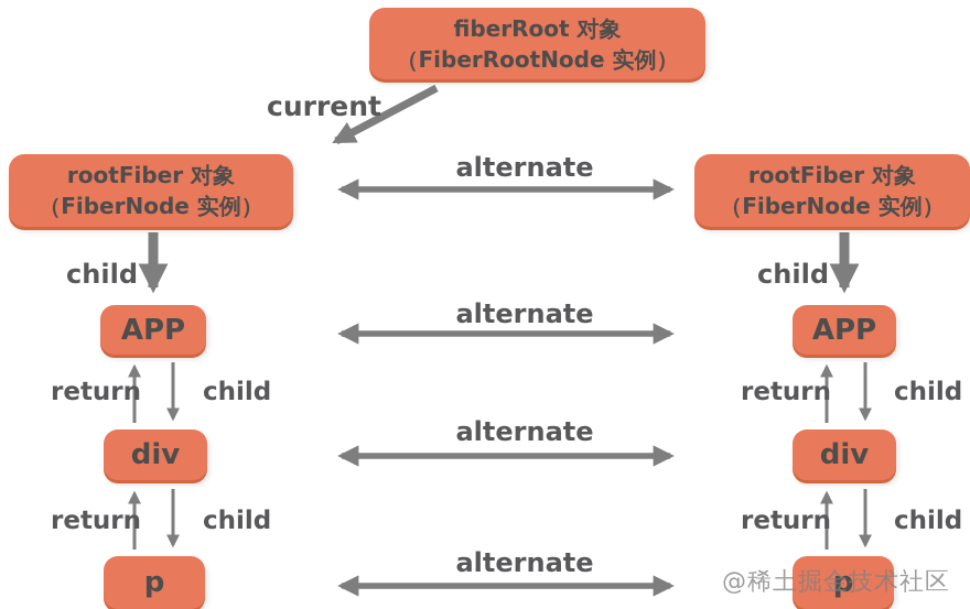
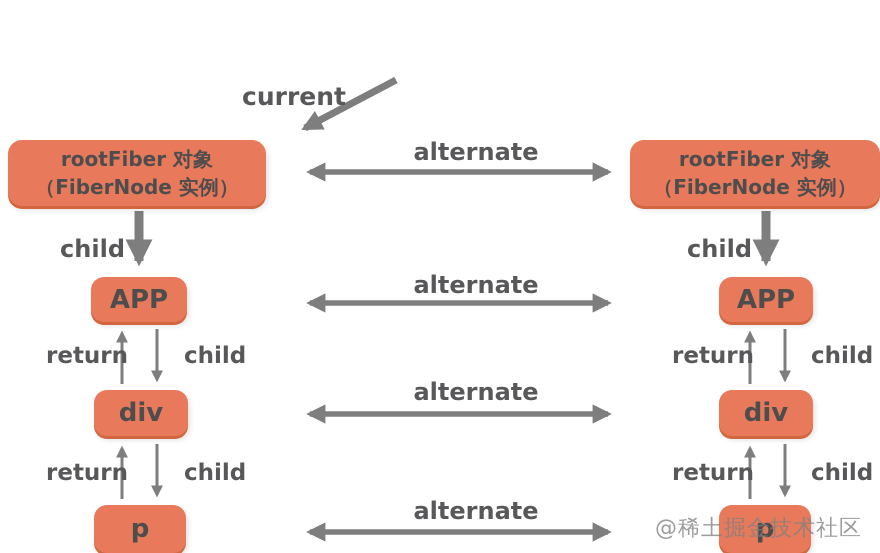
- fiberRoot 对象
- （FiberRootNode 实例）
  rootFiber 对象
  （FiberNode 实例）
  rootFiber 对象
  （FiberNode 实例）
  APP
  div
  p
  APP
  div
  p
  current
  alternate
  alternate
  alternate
  alternate
  child
  child
  return
  child
  return
  child
  return
  child
  return
  child
  @稀土掘金技术社区
